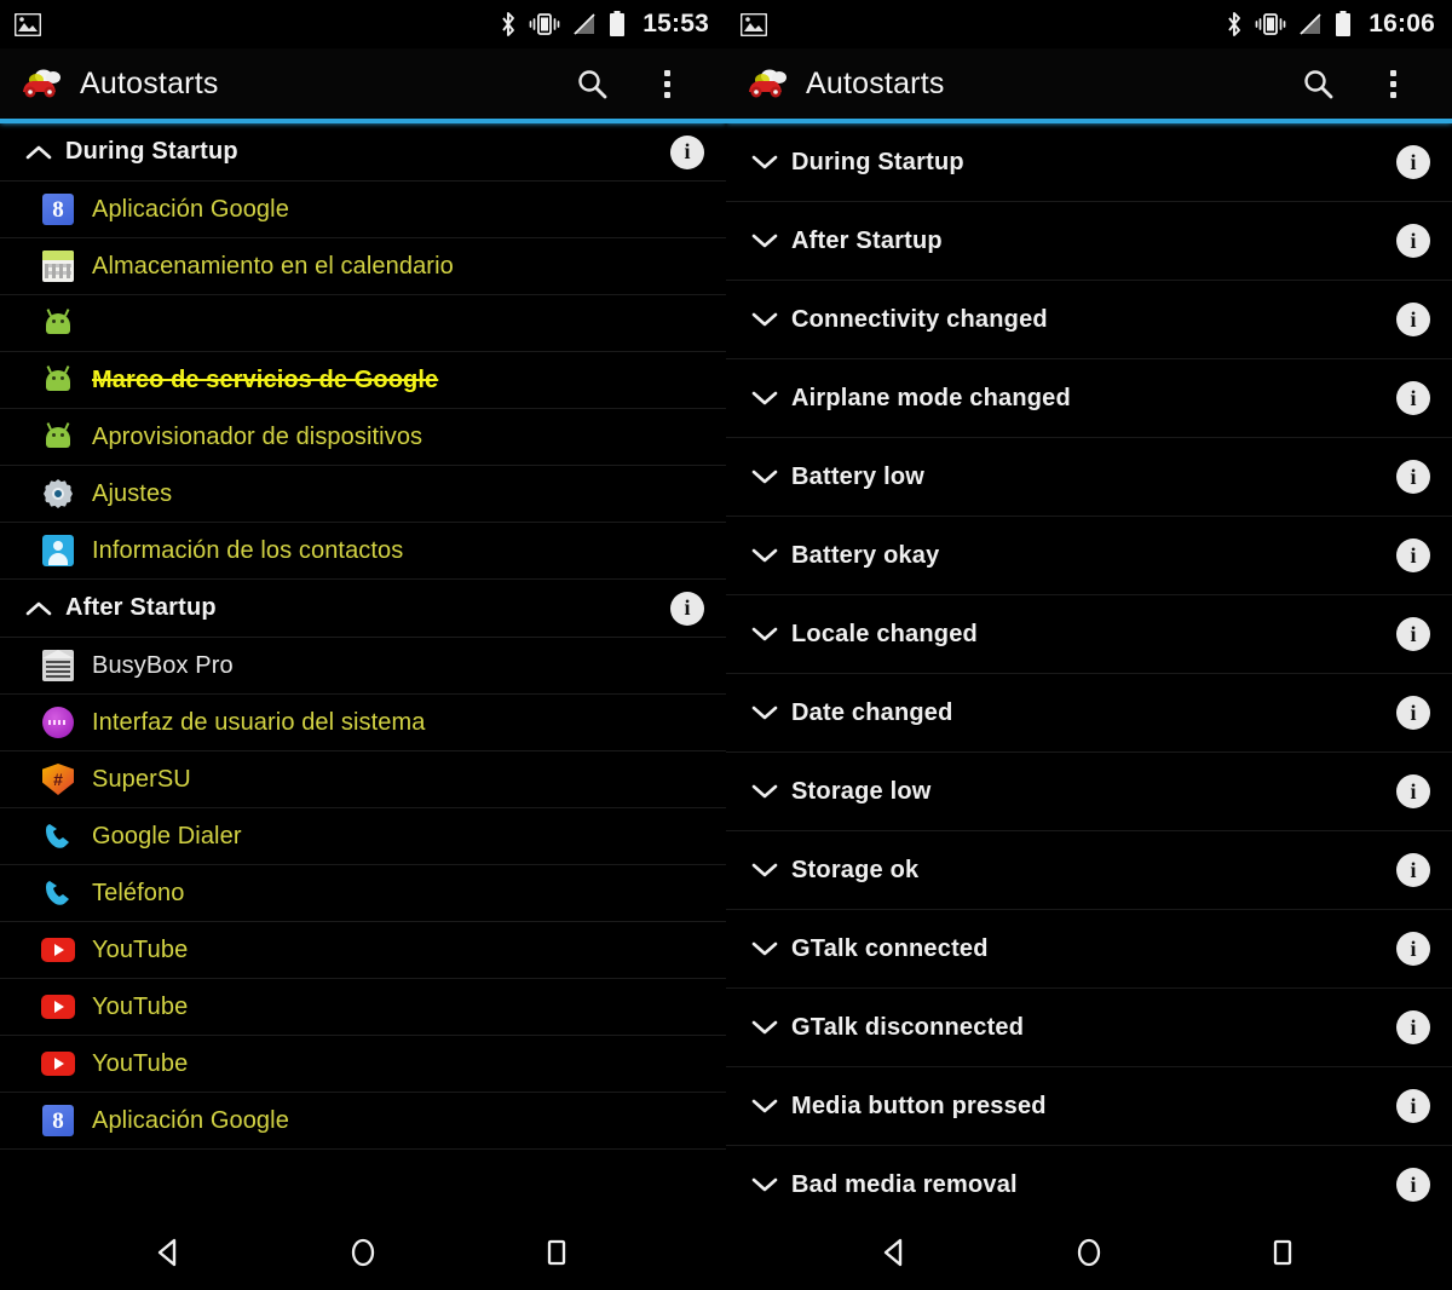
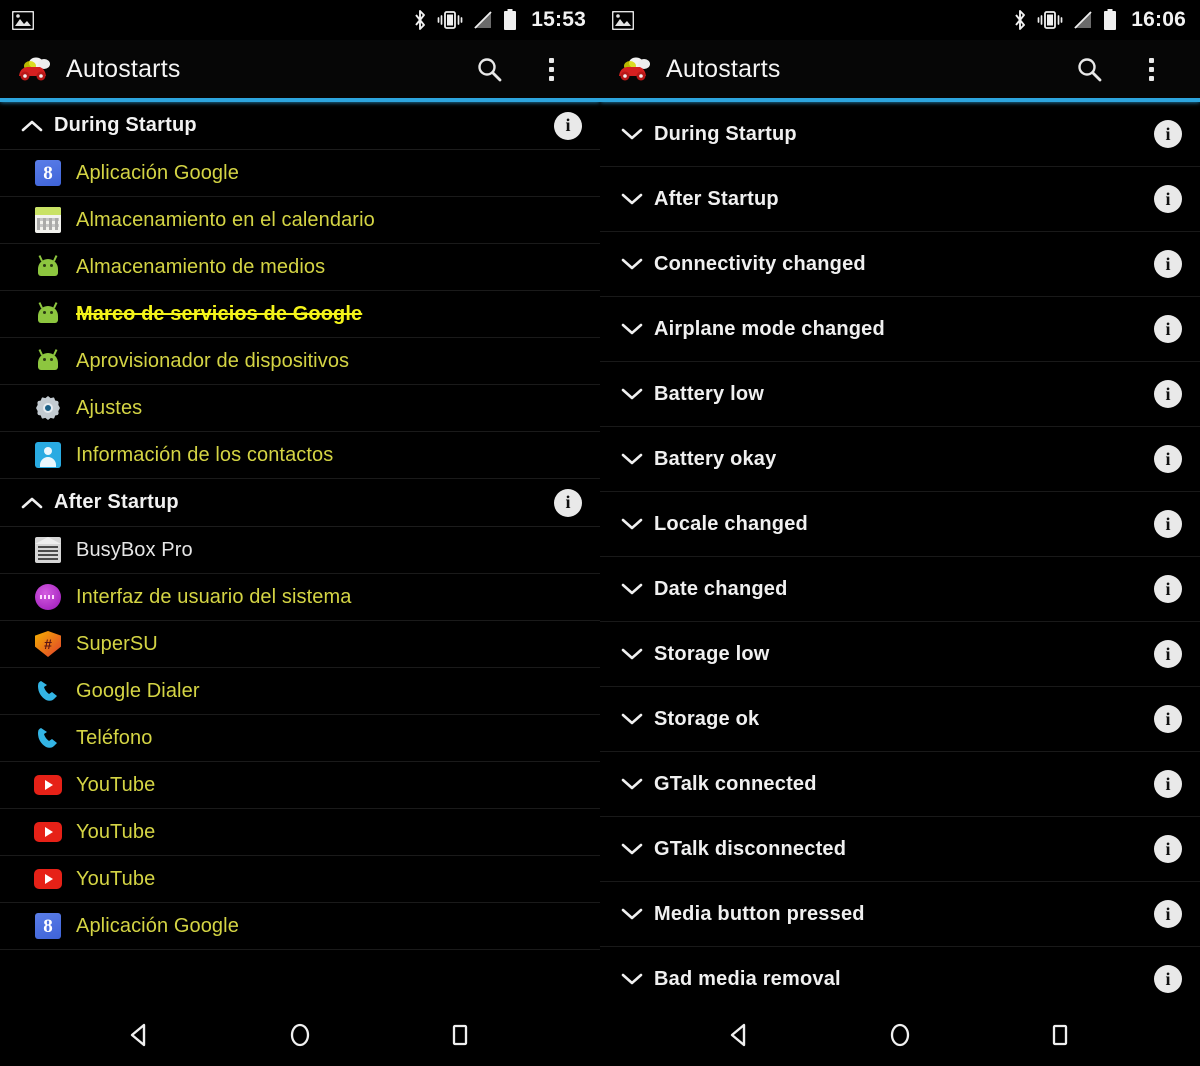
  15:53
  Autostarts
  During Startup
  i
  8
  Aplicación Google
  Almacenamiento en el calendario
+ Almacenamiento de medios
  Marco de servicios de Google
  Aprovisionador de dispositivos
  Ajustes
  Información de los contactos
  After Startup
  i
  BusyBox Pro
  Interfaz de usuario del sistema
  #
  SuperSU
  Google Dialer
  Teléfono
  YouTube
  YouTube
  YouTube
  8
  Aplicación Google
  16:06
  Autostarts
  During Startup
  i
  After Startup
  i
  Connectivity changed
  i
  Airplane mode changed
  i
  Battery low
  i
  Battery okay
  i
  Locale changed
  i
  Date changed
  i
  Storage low
  i
  Storage ok
  i
  GTalk connected
  i
  GTalk disconnected
  i
  Media button pressed
  i
  Bad media removal
  i
